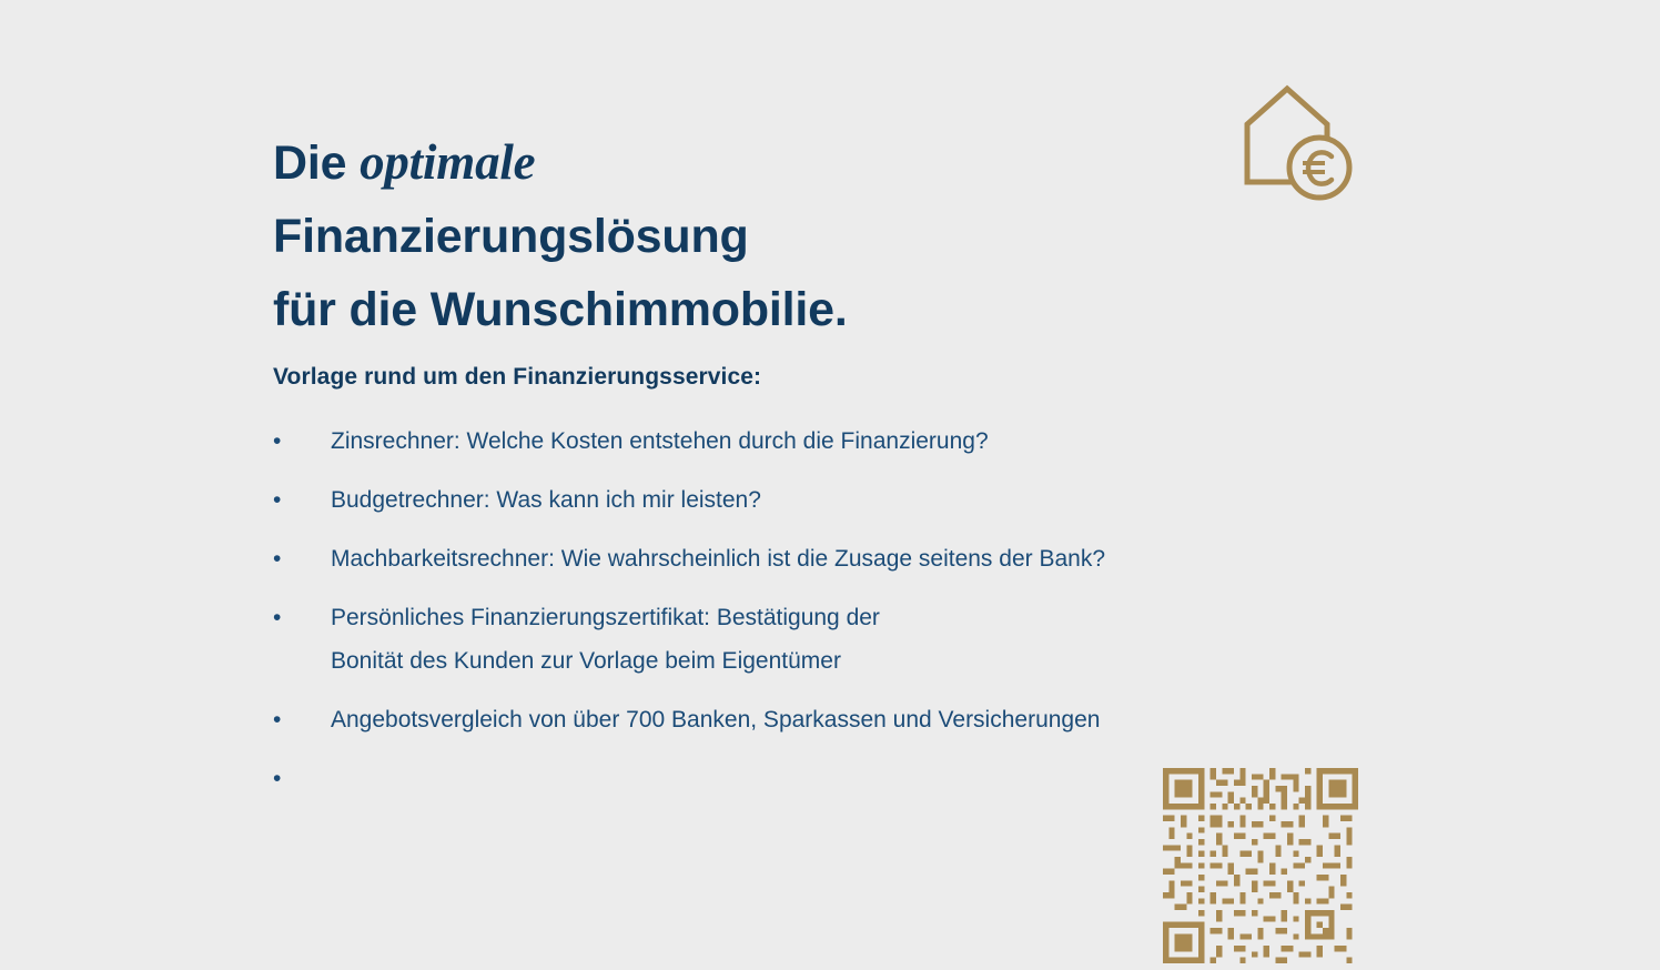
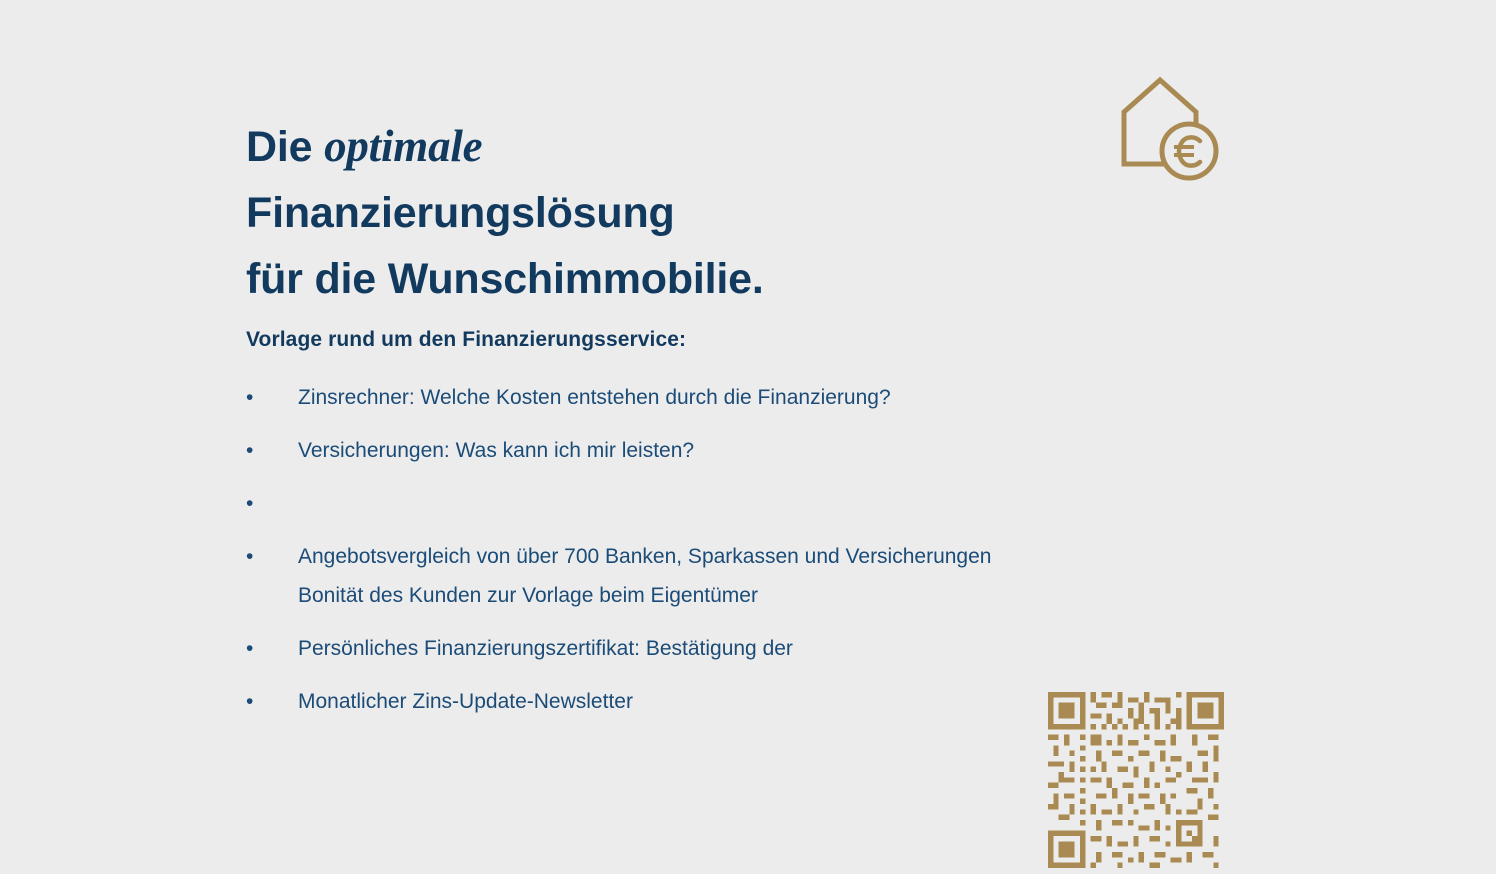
  Die optimale
  Finanzierungslösung
  für die Wunschimmobilie.
  Vorlage rund um den Finanzierungsservice:
  •
  Zinsrechner: Welche Kosten entstehen durch die Finanzierung?
  •
- Budgetrechner: Was kann ich mir leisten?
+ Versicherungen: Was kann ich mir leisten?
  •
- Machbarkeitsrechner: Wie wahrscheinlich ist die Zusage seitens der Bank?
  •
- Persönliches Finanzierungszertifikat: Bestätigung der
+ Angebotsvergleich von über 700 Banken, Sparkassen und Versicherungen
  Bonität des Kunden zur Vorlage beim Eigentümer
  •
- Angebotsvergleich von über 700 Banken, Sparkassen und Versicherungen
+ Persönliches Finanzierungszertifikat: Bestätigung der
  •
+ Monatlicher Zins-Update-Newsletter
